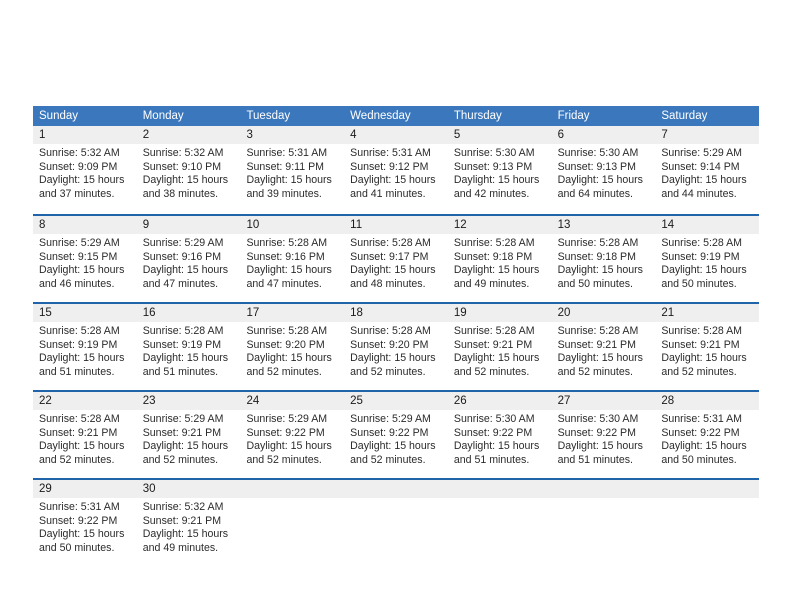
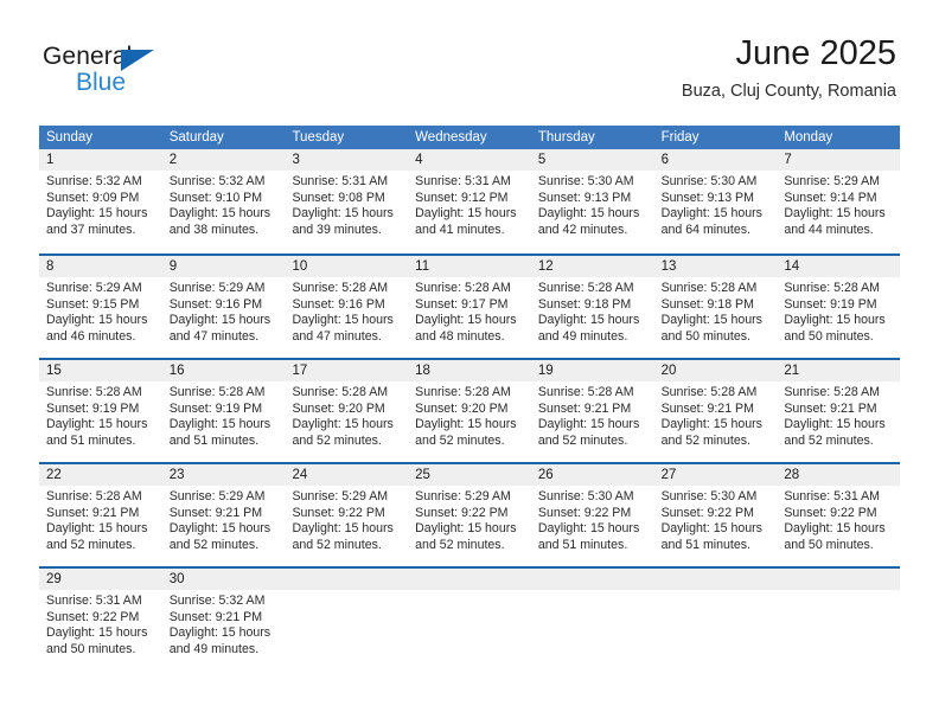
+ General
+ Blue
+ June 2025
+ Buza, Cluj County, Romania
  Sunday
- Monday
+ Saturday
  Tuesday
  Wednesday
  Thursday
  Friday
- Saturday
+ Monday
  1
  Sunrise: 5:32 AM
  Sunset: 9:09 PM
  Daylight: 15 hours
  and 37 minutes.
  2
  Sunrise: 5:32 AM
  Sunset: 9:10 PM
  Daylight: 15 hours
  and 38 minutes.
  3
  Sunrise: 5:31 AM
- Sunset: 9:11 PM
+ Sunset: 9:08 PM
  Daylight: 15 hours
  and 39 minutes.
  4
  Sunrise: 5:31 AM
  Sunset: 9:12 PM
  Daylight: 15 hours
  and 41 minutes.
  5
  Sunrise: 5:30 AM
  Sunset: 9:13 PM
  Daylight: 15 hours
  and 42 minutes.
  6
  Sunrise: 5:30 AM
  Sunset: 9:13 PM
  Daylight: 15 hours
  and 64 minutes.
  7
  Sunrise: 5:29 AM
  Sunset: 9:14 PM
  Daylight: 15 hours
  and 44 minutes.
  8
  Sunrise: 5:29 AM
  Sunset: 9:15 PM
  Daylight: 15 hours
  and 46 minutes.
  9
  Sunrise: 5:29 AM
  Sunset: 9:16 PM
  Daylight: 15 hours
  and 47 minutes.
  10
  Sunrise: 5:28 AM
  Sunset: 9:16 PM
  Daylight: 15 hours
  and 47 minutes.
  11
  Sunrise: 5:28 AM
  Sunset: 9:17 PM
  Daylight: 15 hours
  and 48 minutes.
  12
  Sunrise: 5:28 AM
  Sunset: 9:18 PM
  Daylight: 15 hours
  and 49 minutes.
  13
  Sunrise: 5:28 AM
  Sunset: 9:18 PM
  Daylight: 15 hours
  and 50 minutes.
  14
  Sunrise: 5:28 AM
  Sunset: 9:19 PM
  Daylight: 15 hours
  and 50 minutes.
  15
  Sunrise: 5:28 AM
  Sunset: 9:19 PM
  Daylight: 15 hours
  and 51 minutes.
  16
  Sunrise: 5:28 AM
  Sunset: 9:19 PM
  Daylight: 15 hours
  and 51 minutes.
  17
  Sunrise: 5:28 AM
  Sunset: 9:20 PM
  Daylight: 15 hours
  and 52 minutes.
  18
  Sunrise: 5:28 AM
  Sunset: 9:20 PM
  Daylight: 15 hours
  and 52 minutes.
  19
  Sunrise: 5:28 AM
  Sunset: 9:21 PM
  Daylight: 15 hours
  and 52 minutes.
  20
  Sunrise: 5:28 AM
  Sunset: 9:21 PM
  Daylight: 15 hours
  and 52 minutes.
  21
  Sunrise: 5:28 AM
  Sunset: 9:21 PM
  Daylight: 15 hours
  and 52 minutes.
  22
  Sunrise: 5:28 AM
  Sunset: 9:21 PM
  Daylight: 15 hours
  and 52 minutes.
  23
  Sunrise: 5:29 AM
  Sunset: 9:21 PM
  Daylight: 15 hours
  and 52 minutes.
  24
  Sunrise: 5:29 AM
  Sunset: 9:22 PM
  Daylight: 15 hours
  and 52 minutes.
  25
  Sunrise: 5:29 AM
  Sunset: 9:22 PM
  Daylight: 15 hours
  and 52 minutes.
  26
  Sunrise: 5:30 AM
  Sunset: 9:22 PM
  Daylight: 15 hours
  and 51 minutes.
  27
  Sunrise: 5:30 AM
  Sunset: 9:22 PM
  Daylight: 15 hours
  and 51 minutes.
  28
  Sunrise: 5:31 AM
  Sunset: 9:22 PM
  Daylight: 15 hours
  and 50 minutes.
  29
  Sunrise: 5:31 AM
  Sunset: 9:22 PM
  Daylight: 15 hours
  and 50 minutes.
  30
  Sunrise: 5:32 AM
  Sunset: 9:21 PM
  Daylight: 15 hours
  and 49 minutes.
